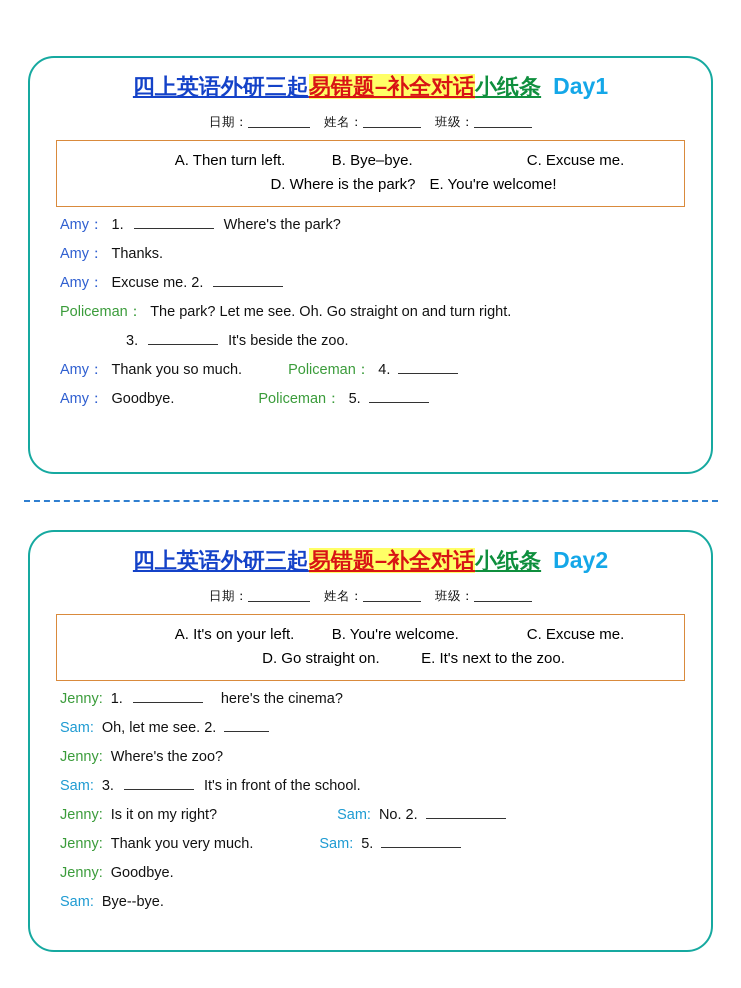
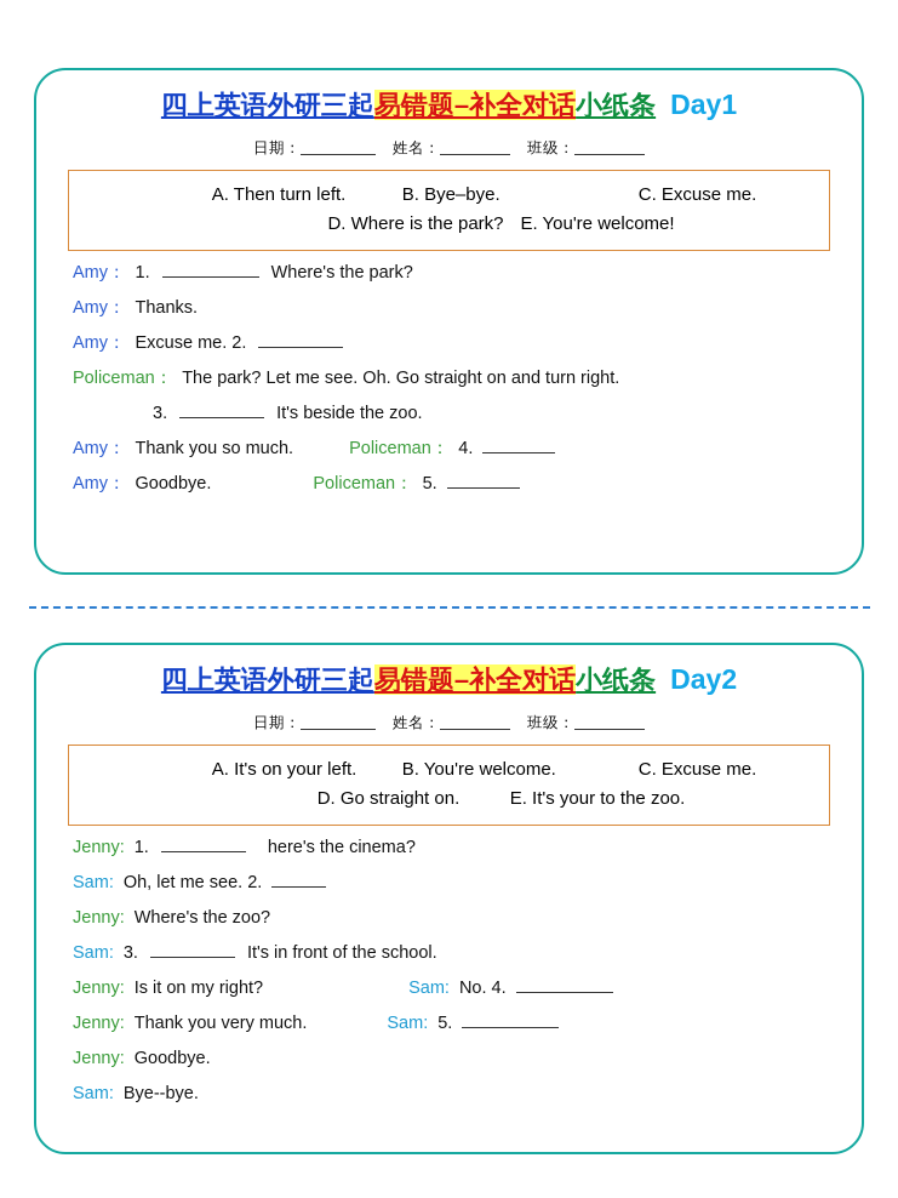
  四上英语外研三起易错题–补全对话小纸条 Day1
  日期： 姓名： 班级：
  A. Then turn left.
  B. Bye–bye.
  C. Excuse me.
  D. Where is the park?
  E. You're welcome!
  Amy：
  1.
  Where's the park?
  Amy：
  Thanks.
  Amy：
  Excuse me. 2.
  Policeman：
  The park? Let me see. Oh. Go straight on and turn right.
  3.
  It's beside the zoo.
  Amy：
  Thank you so much.
  Policeman：
  4.
  Amy：
  Goodbye.
  Policeman：
  5.
  四上英语外研三起易错题–补全对话小纸条 Day2
  日期： 姓名： 班级：
  A. It's on your left.
  B. You're welcome.
  C. Excuse me.
  D. Go straight on.
- E. It's next to the zoo.
+ E. It's your to the zoo.
  Jenny:
  1.
  here's the cinema?
  Sam:
  Oh, let me see. 2.
  Jenny:
  Where's the zoo?
  Sam:
  3.
  It's in front of the school.
  Jenny:
  Is it on my right?
  Sam:
- No. 2.
+ No. 4.
  Jenny:
  Thank you very much.
  Sam:
  5.
  Jenny:
  Goodbye.
  Sam:
  Bye--bye.
